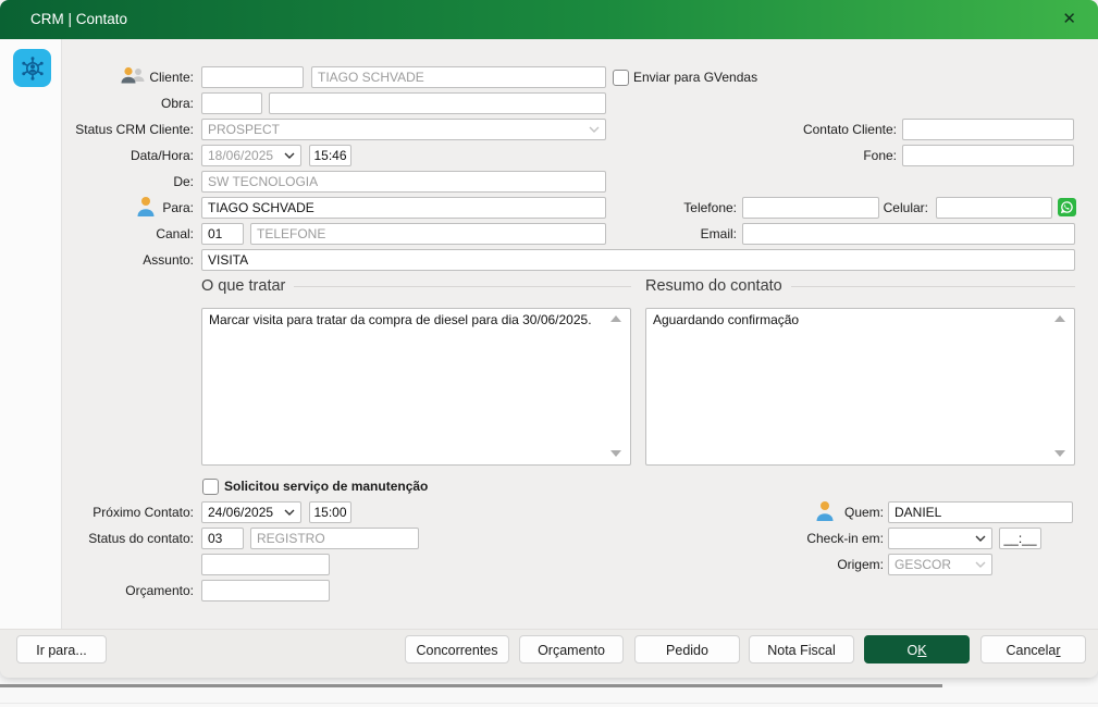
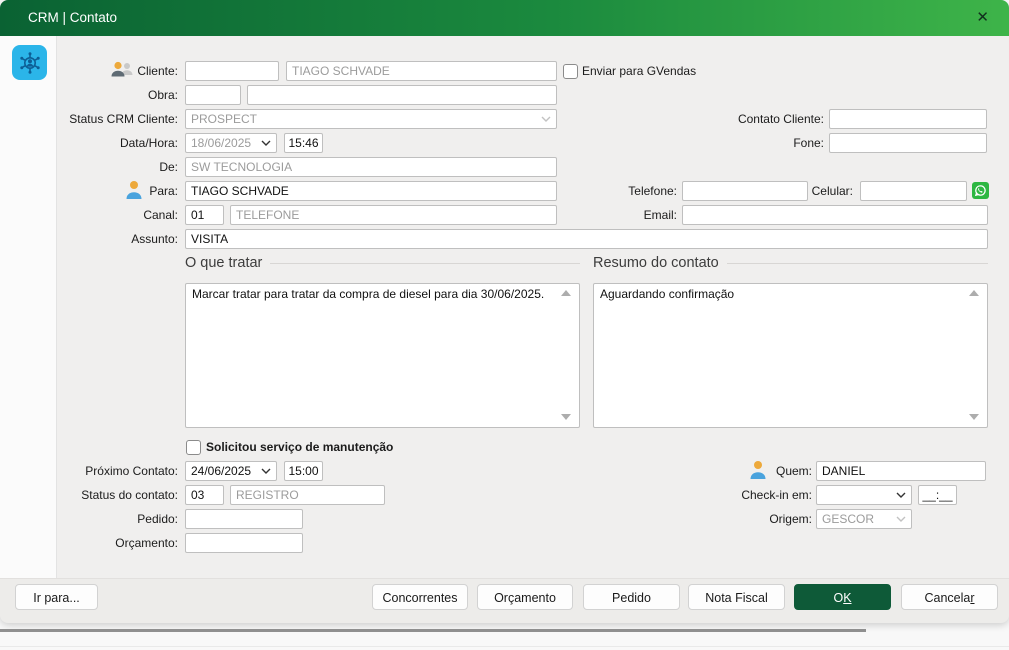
  CRM | Contato
  ✕
  Cliente:
  TIAGO SCHVADE
  Enviar para GVendas
  Obra:
  Status CRM Cliente:
  PROSPECT
  Contato Cliente:
  Data/Hora:
  18/06/2025
  15:46
  Fone:
  De:
  SW TECNOLOGIA
  Para:
  TIAGO SCHVADE
  Telefone:
  Celular:
  Canal:
  01
  TELEFONE
  Email:
  Assunto:
  VISITA
  O que tratar
  Resumo do contato
- Marcar visita para tratar da compra de diesel para dia 30/06/2025.
+ Marcar tratar para tratar da compra de diesel para dia 30/06/2025.
  Aguardando confirmação
  Solicitou serviço de manutenção
  Próximo Contato:
  24/06/2025
  15:00
  Quem:
  DANIEL
  Status do contato:
  03
  REGISTRO
  Check-in em:
  __:__
+ Pedido:
  Origem:
  GESCOR
  Orçamento:
  Ir para...
  Concorrentes
  Orçamento
  Pedido
  Nota Fiscal
  OK
  Cancelar
